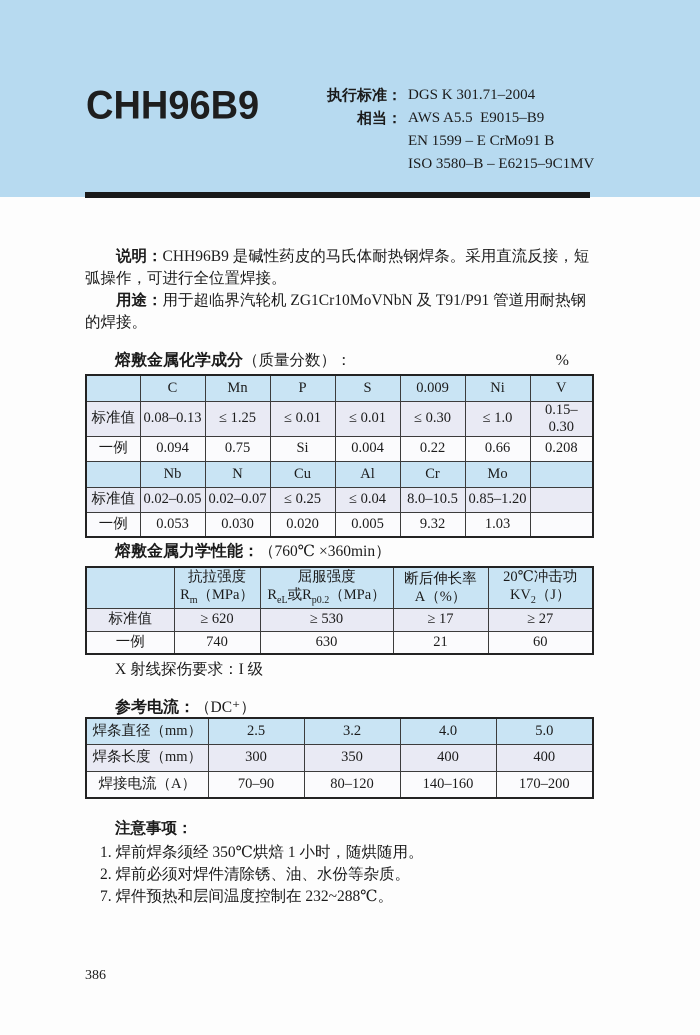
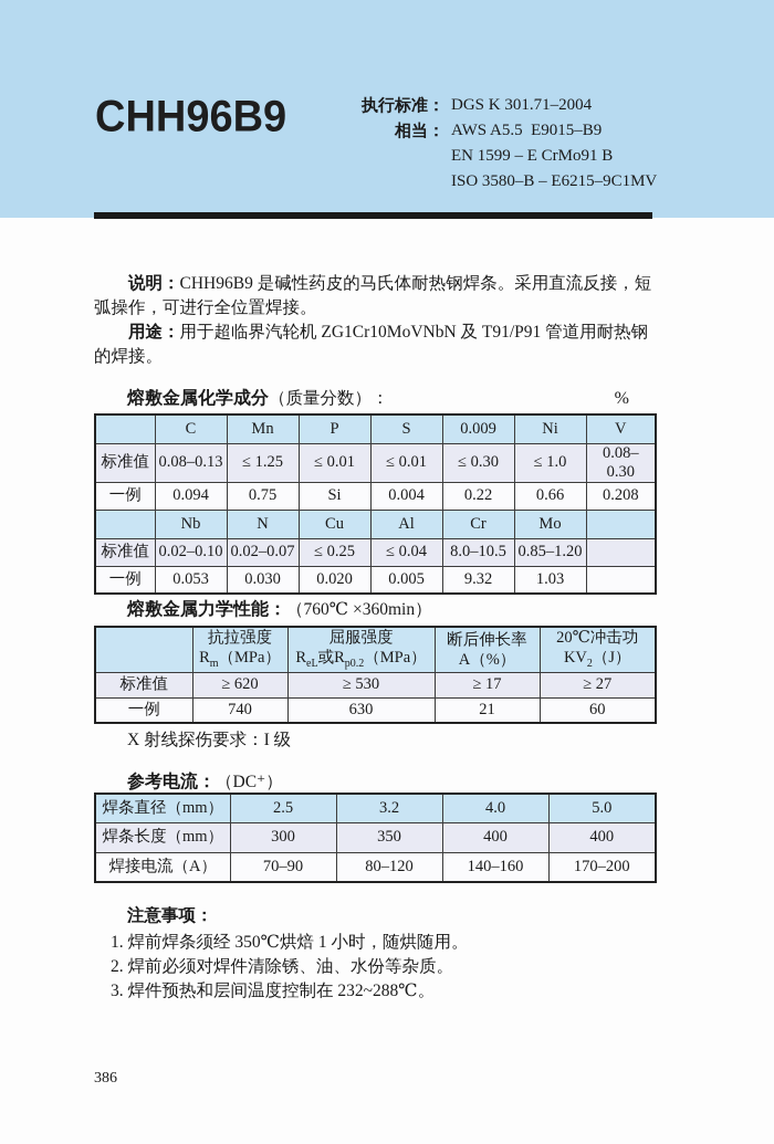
  CHH96B9
  执行标准：
  DGS K 301.71–2004
  相当：
  AWS A5.5 E9015–B9
  EN 1599 – E CrMo91 B
  ISO 3580–B – E6215–9C1MV
  说明：CHH96B9 是碱性药皮的马氏体耐热钢焊条。采用直流反接，短弧操作，可进行全位置焊接。
  用途：用于超临界汽轮机 ZG1Cr10MoVNbN 及 T91/P91 管道用耐热钢的焊接。
  %
  熔敷金属化学成分（质量分数）：
  	C	Mn	P	S	0.009	Ni	V
- 标准值	0.08–0.13	≤ 1.25	≤ 0.01	≤ 0.01	≤ 0.30	≤ 1.0	0.15–0.30
+ 标准值	0.08–0.13	≤ 1.25	≤ 0.01	≤ 0.01	≤ 0.30	≤ 1.0	0.08–0.30
  一例	0.094	0.75	Si	0.004	0.22	0.66	0.208
  	Nb	N	Cu	Al	Cr	Mo
- 标准值	0.02–0.05	0.02–0.07	≤ 0.25	≤ 0.04	8.0–10.5	0.85–1.20
+ 标准值	0.02–0.10	0.02–0.07	≤ 0.25	≤ 0.04	8.0–10.5	0.85–1.20
  一例	0.053	0.030	0.020	0.005	9.32	1.03
  熔敷金属力学性能：（760℃ ×360min）
  	抗拉强度 Rm（MPa）	屈服强度 ReL或Rp0.2（MPa）	断后伸长率 A（%）	20℃冲击功 KV2（J）
  标准值	≥ 620	≥ 530	≥ 17	≥ 27
  一例	740	630	21	60
  X 射线探伤要求：I 级
  参考电流：（DC⁺）
  焊条直径（mm）	2.5	3.2	4.0	5.0
  焊条长度（mm）	300	350	400	400
  焊接电流（A）	70–90	80–120	140–160	170–200
  注意事项：
  1. 焊前焊条须经 350℃烘焙 1 小时，随烘随用。
  2. 焊前必须对焊件清除锈、油、水份等杂质。
- 7. 焊件预热和层间温度控制在 232~288℃。
+ 3. 焊件预热和层间温度控制在 232~288℃。
  386
